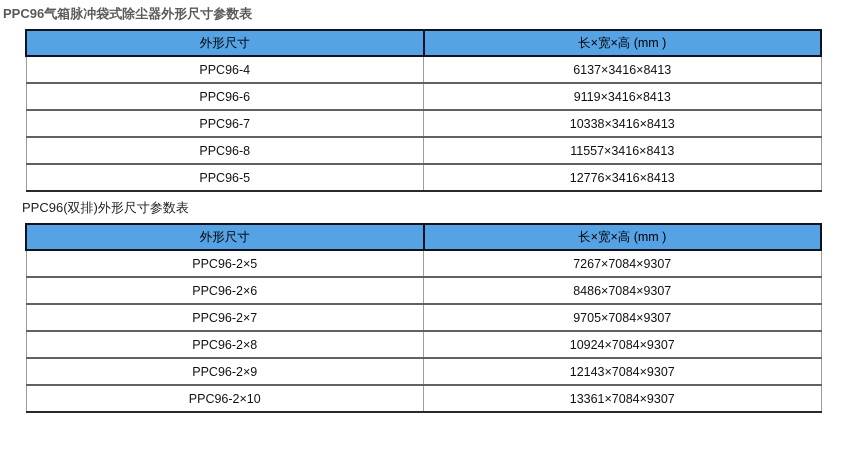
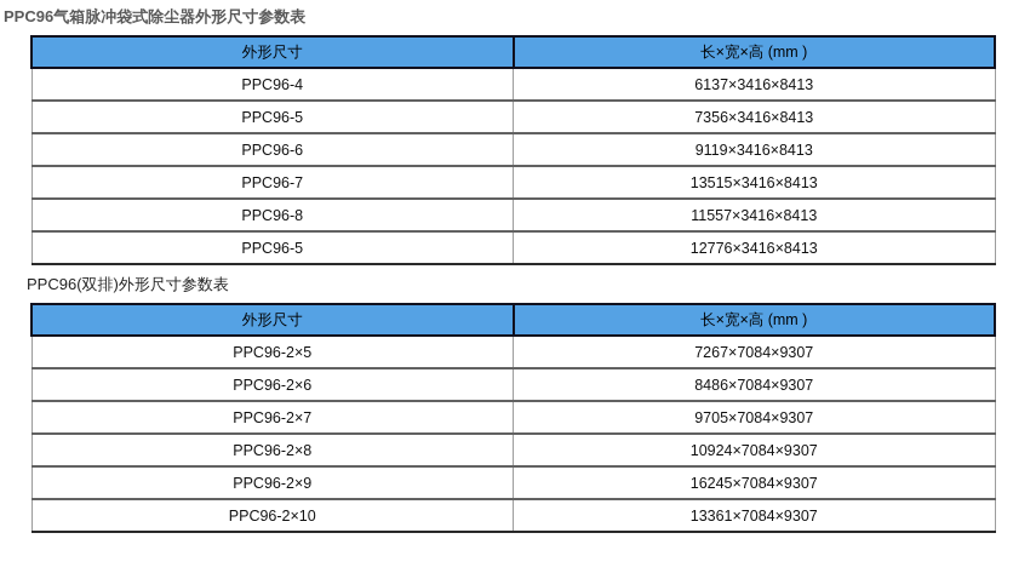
  PPC96气箱脉冲袋式除尘器外形尺寸参数表
  外形尺寸	长×宽×高 (mm )
  PPC96-4	6137×3416×8413
+ PPC96-5	7356×3416×8413
  PPC96-6	9119×3416×8413
- PPC96-7	10338×3416×8413
+ PPC96-7	13515×3416×8413
  PPC96-8	11557×3416×8413
  PPC96-5	12776×3416×8413
  PPC96(双排)外形尺寸参数表
  外形尺寸	长×宽×高 (mm )
  PPC96-2×5	7267×7084×9307
  PPC96-2×6	8486×7084×9307
  PPC96-2×7	9705×7084×9307
  PPC96-2×8	10924×7084×9307
- PPC96-2×9	12143×7084×9307
+ PPC96-2×9	16245×7084×9307
  PPC96-2×10	13361×7084×9307
